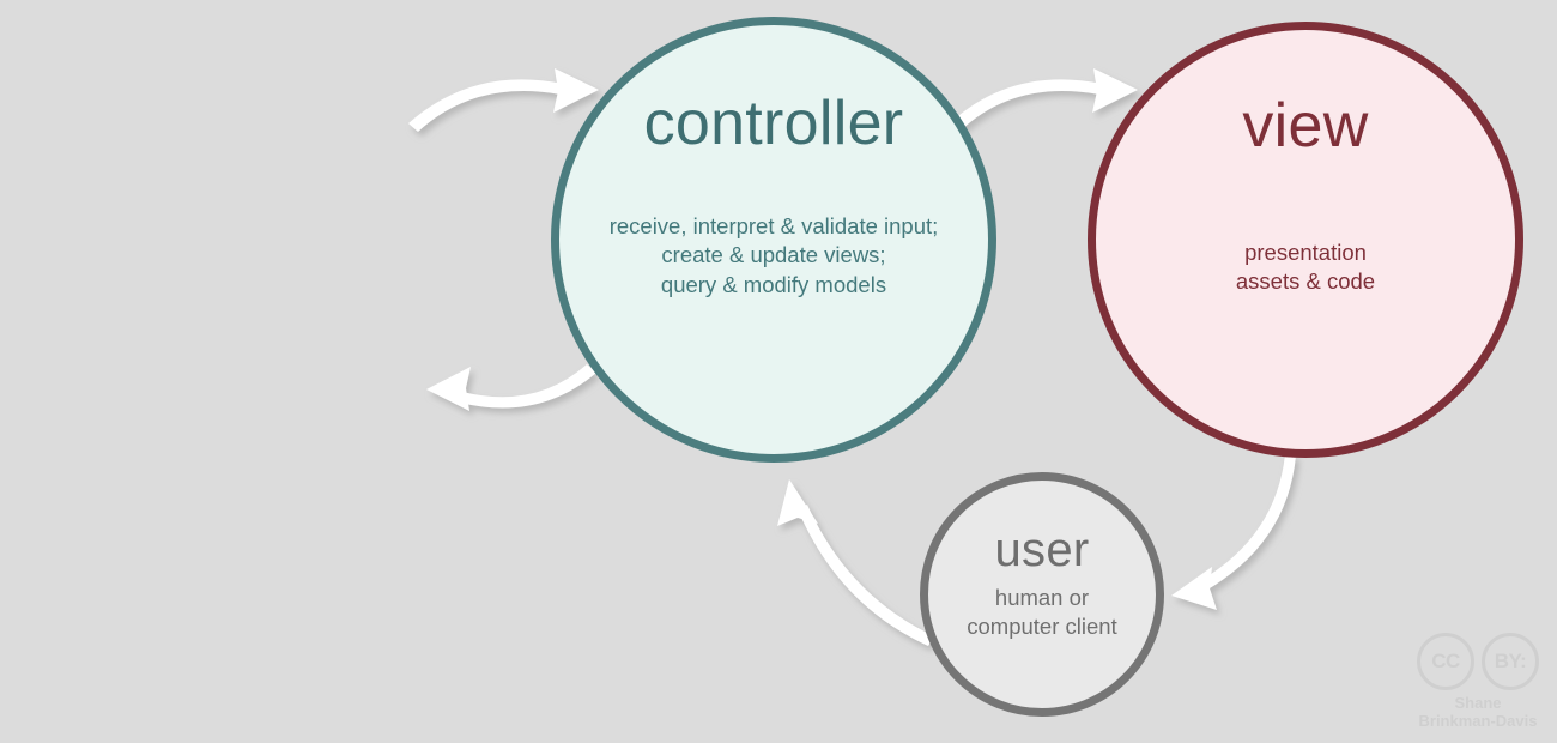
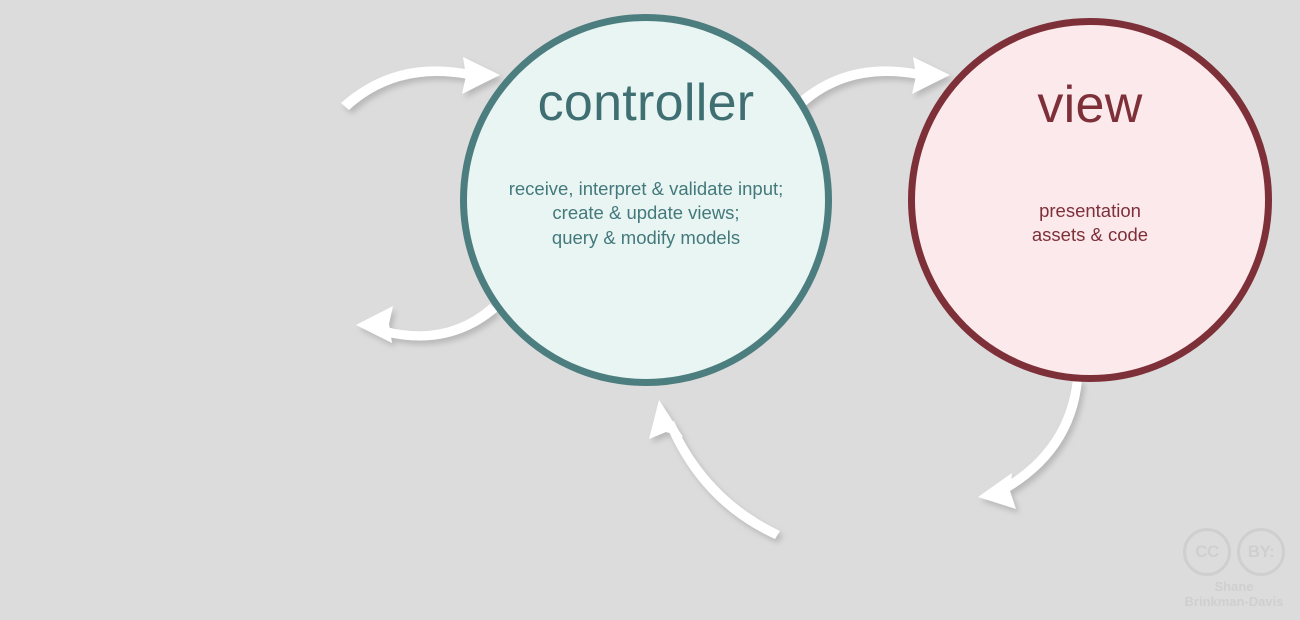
  controller
  receive, interpret & validate input;
  create & update views;
  query & modify models
  view
  presentation
  assets & code
- user
- human or
- computer client
